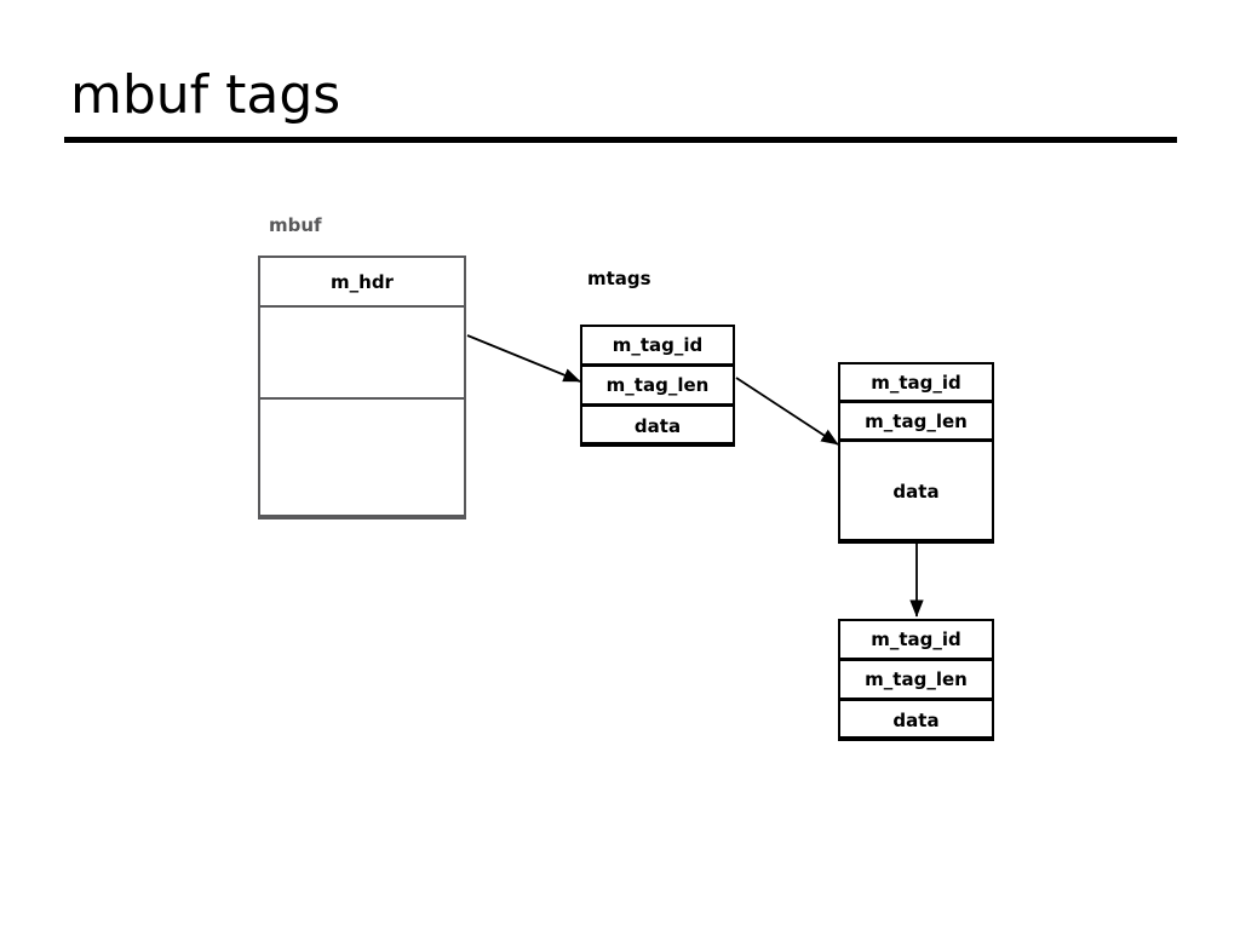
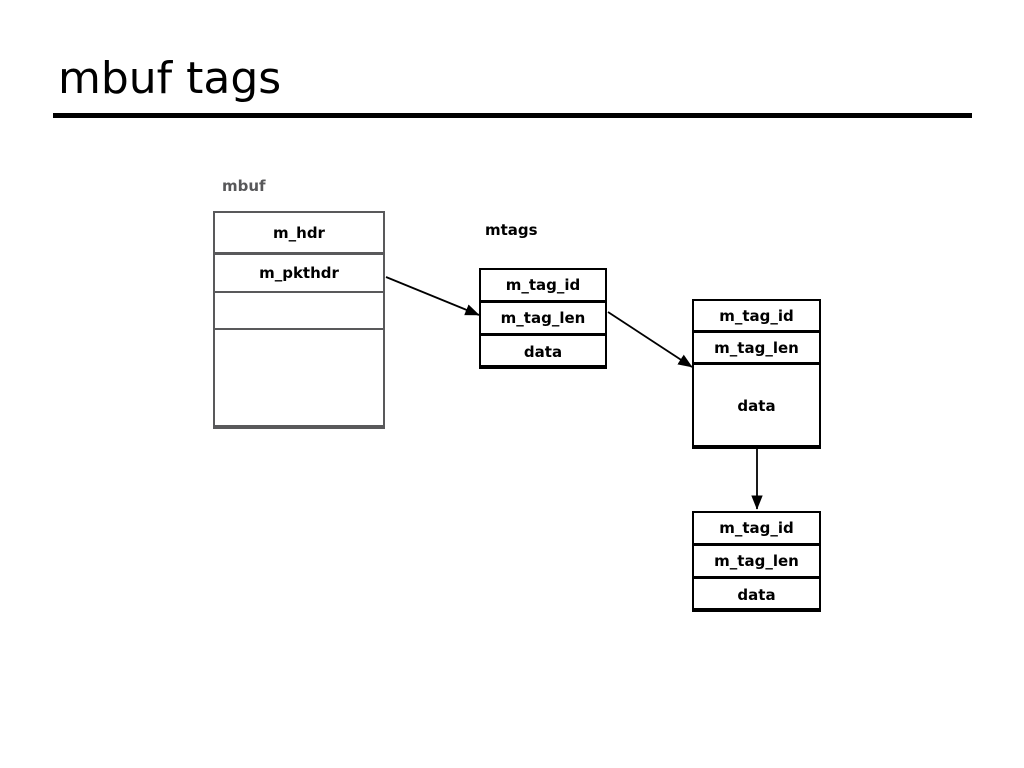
  mbuf tags
  mbuf
  m_hdr
+ m_pkthdr
  mtags
  m_tag_id
  m_tag_len
  data
  m_tag_id
  m_tag_len
  data
  m_tag_id
  m_tag_len
  data
